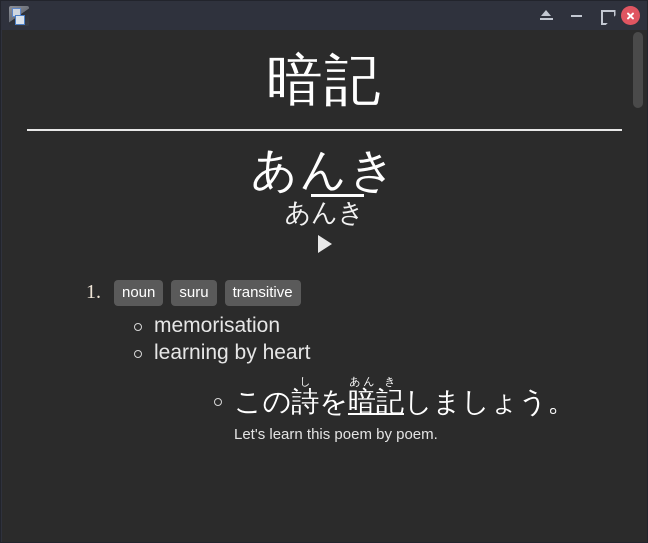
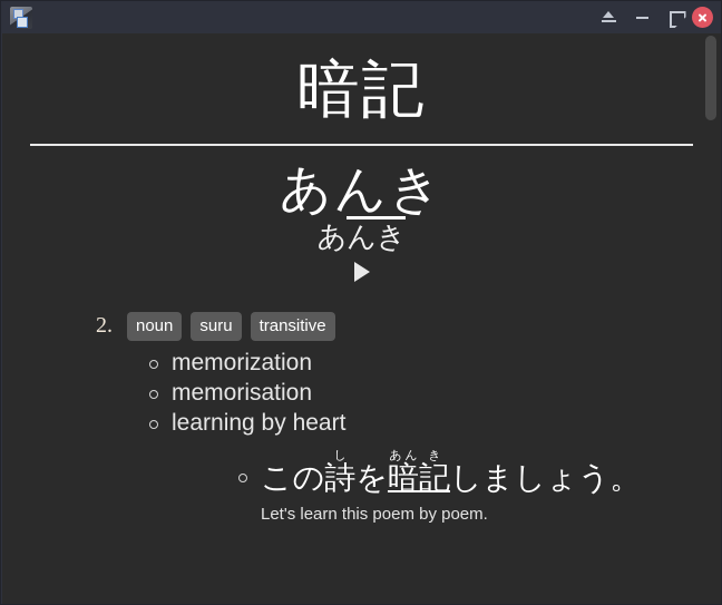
  暗記
  あんき
  あんき
- 1.
+ 2.
  noun
  suru
  transitive
+ memorization
  memorisation
  learning by heart
  この詩しを暗あん記きしましょう。
  Let's learn this poem by poem.
